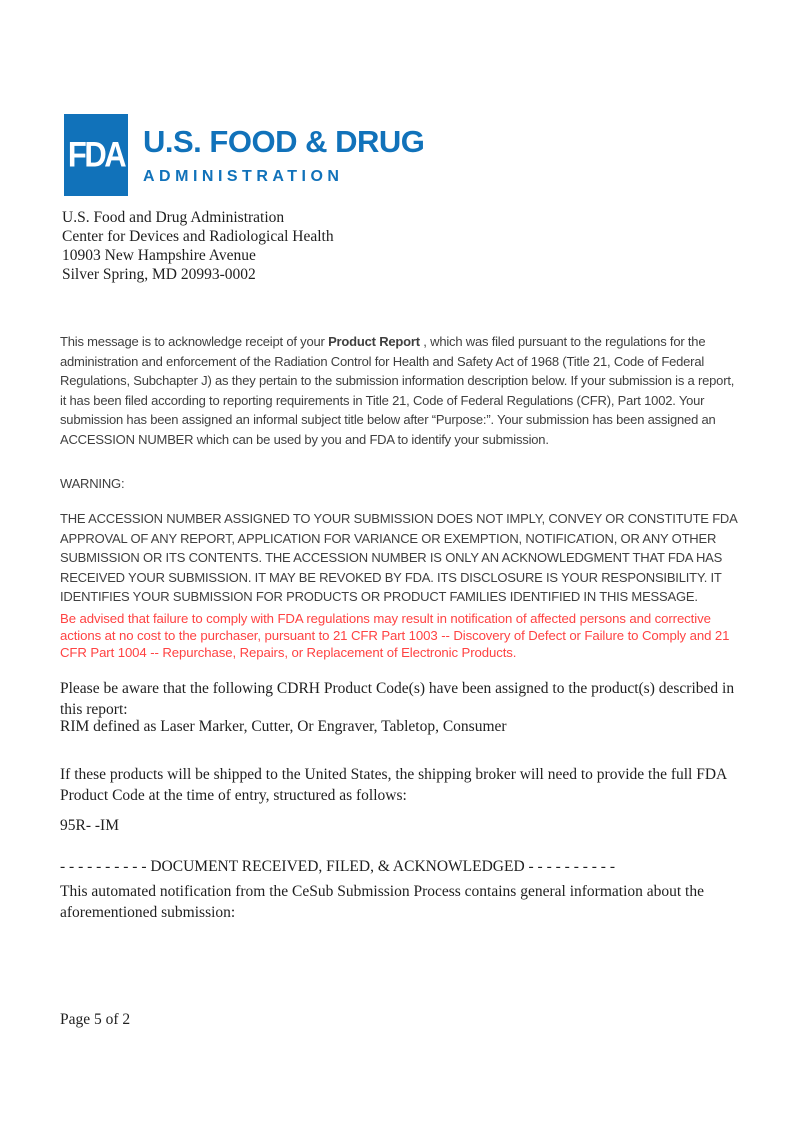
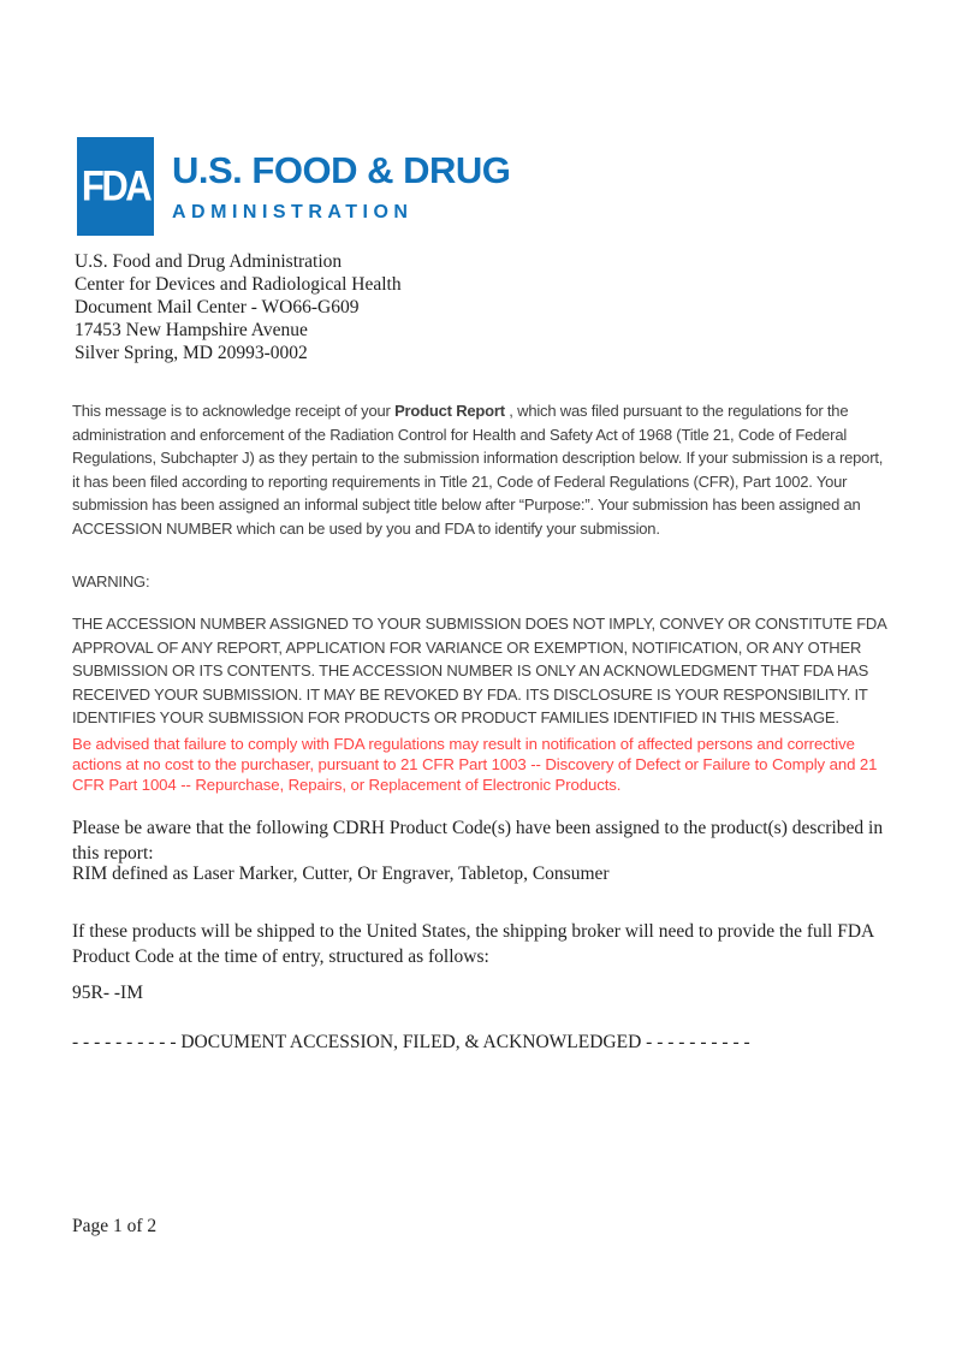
  FDA
  U.S. FOOD & DRUG
  ADMINISTRATION
  U.S. Food and Drug Administration
  Center for Devices and Radiological Health
+ Document Mail Center - WO66-G609
- 10903 New Hampshire Avenue
+ 17453 New Hampshire Avenue
  Silver Spring, MD 20993-0002
  This message is to acknowledge receipt of your Product Report , which was filed pursuant to the regulations for the administration and enforcement of the Radiation Control for Health and Safety Act of 1968 (Title 21, Code of Federal Regulations, Subchapter J) as they pertain to the submission information description below. If your submission is a report, it has been filed according to reporting requirements in Title 21, Code of Federal Regulations (CFR), Part 1002. Your submission has been assigned an informal subject title below after “Purpose:”. Your submission has been assigned an ACCESSION NUMBER which can be used by you and FDA to identify your submission.
  WARNING:
  THE ACCESSION NUMBER ASSIGNED TO YOUR SUBMISSION DOES NOT IMPLY, CONVEY OR CONSTITUTE FDA APPROVAL OF ANY REPORT, APPLICATION FOR VARIANCE OR EXEMPTION, NOTIFICATION, OR ANY OTHER SUBMISSION OR ITS CONTENTS. THE ACCESSION NUMBER IS ONLY AN ACKNOWLEDGMENT THAT FDA HAS RECEIVED YOUR SUBMISSION. IT MAY BE REVOKED BY FDA. ITS DISCLOSURE IS YOUR RESPONSIBILITY. IT IDENTIFIES YOUR SUBMISSION FOR PRODUCTS OR PRODUCT FAMILIES IDENTIFIED IN THIS MESSAGE.
  Be advised that failure to comply with FDA regulations may result in notification of affected persons and corrective actions at no cost to the purchaser, pursuant to 21 CFR Part 1003 -- Discovery of Defect or Failure to Comply and 21 CFR Part 1004 -- Repurchase, Repairs, or Replacement of Electronic Products.
  Please be aware that the following CDRH Product Code(s) have been assigned to the product(s) described in this report:
  RIM defined as Laser Marker, Cutter, Or Engraver, Tabletop, Consumer
  If these products will be shipped to the United States, the shipping broker will need to provide the full FDA Product Code at the time of entry, structured as follows:
  95R- -IM
- - - - - - - - - - - DOCUMENT RECEIVED, FILED, & ACKNOWLEDGED - - - - - - - - - -
+ - - - - - - - - - - DOCUMENT ACCESSION, FILED, & ACKNOWLEDGED - - - - - - - - - -
- This automated notification from the CeSub Submission Process contains general information about the aforementioned submission:
- Page 5 of 2
+ Page 1 of 2
